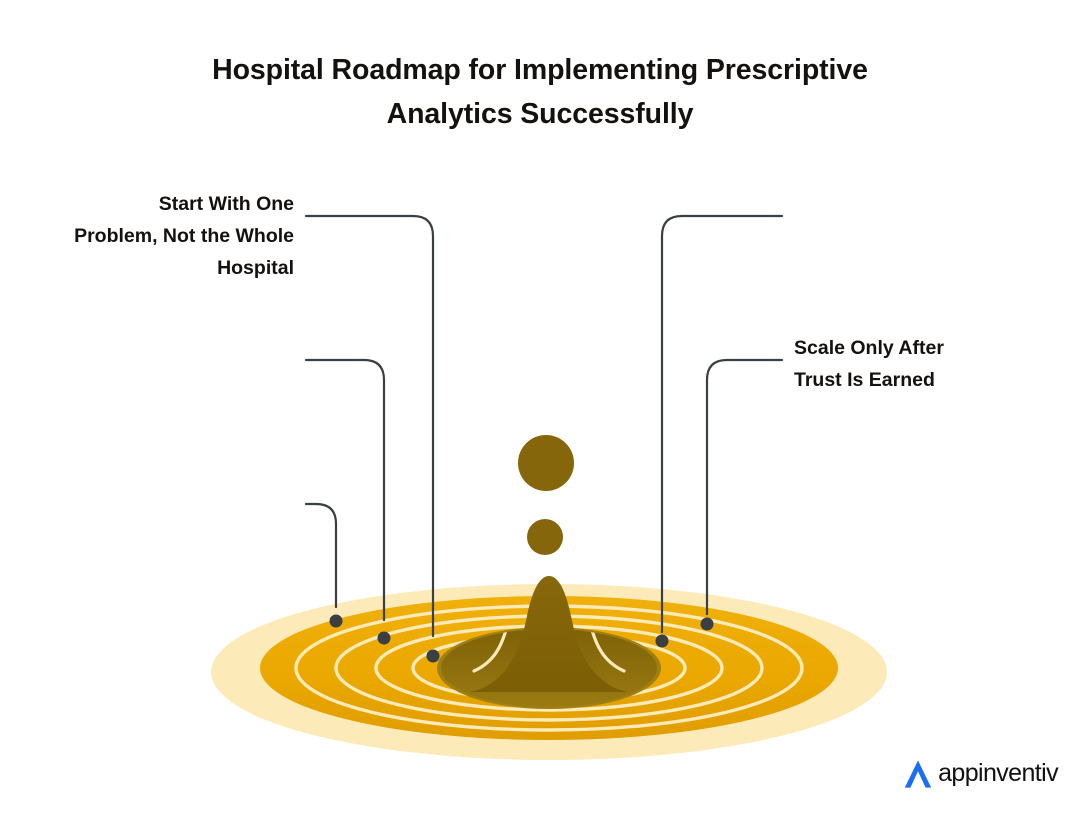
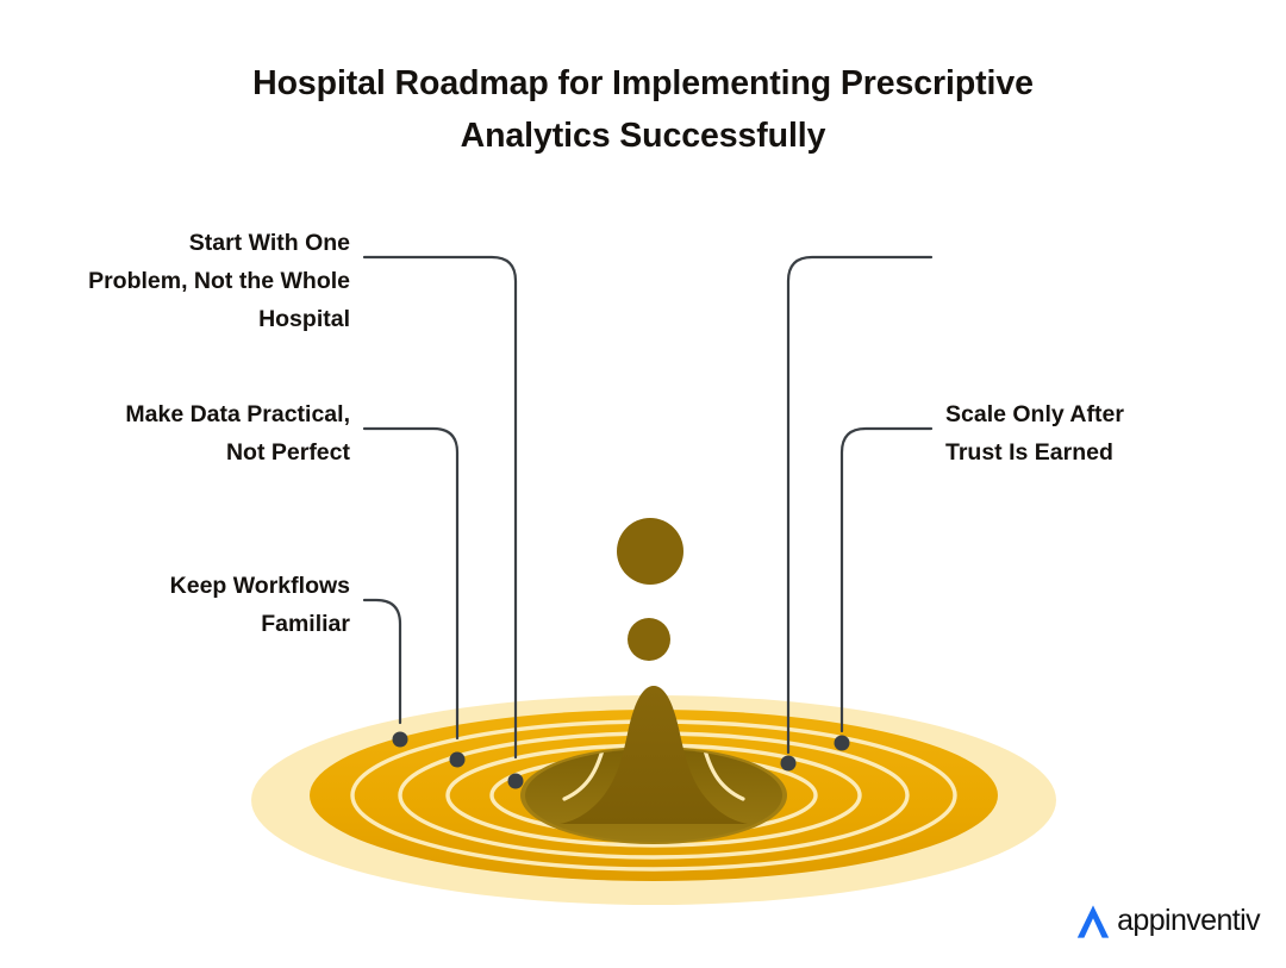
  Hospital Roadmap for Implementing Prescriptive
  Analytics Successfully
  Start With One
  Problem, Not the Whole
  Hospital
+ Make Data Practical,
+ Not Perfect
+ Keep Workflows
+ Familiar
  Scale Only After
  Trust Is Earned
  appinventiv
